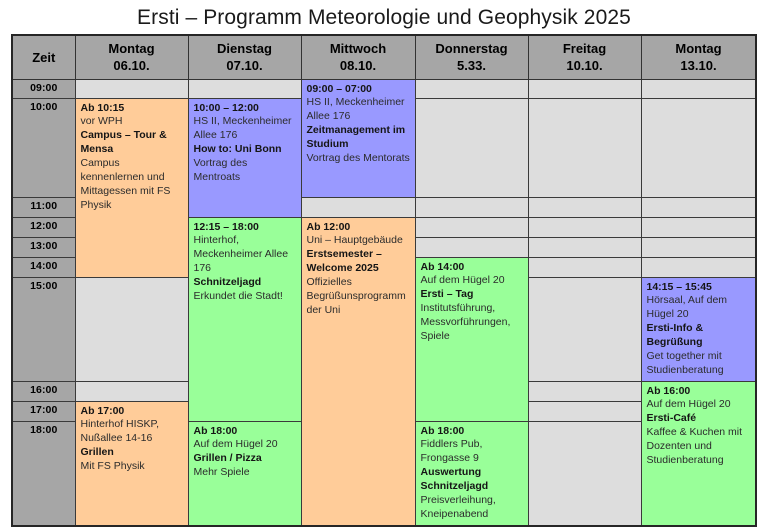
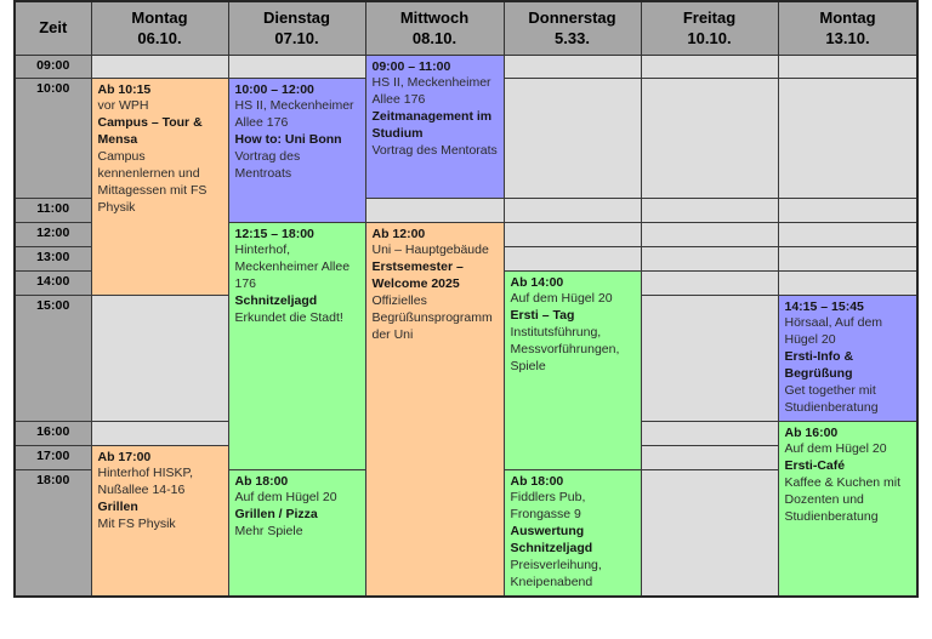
- Ersti – Programm Meteorologie und Geophysik 2025
  Zeit	Montag 06.10.	Dienstag 07.10.	Mittwoch 08.10.	Donnerstag 5.33.	Freitag 10.10.	Montag 13.10.
- 09:00			09:00 – 07:00 HS II, Meckenheimer Allee 176 Zeitmanagement im Studium Vortrag des Mentorats
+ 09:00			09:00 – 11:00 HS II, Meckenheimer Allee 176 Zeitmanagement im Studium Vortrag des Mentorats
  10:00	Ab 10:15 vor WPH Campus – Tour & Mensa Campus kennenlernen und Mittagessen mit FS Physik	10:00 – 12:00 HS II, Meckenheimer Allee 176 How to: Uni Bonn Vortrag des Mentroats
  11:00
  12:00	12:15 – 18:00 Hinterhof, Meckenheimer Allee 176 Schnitzeljagd Erkundet die Stadt!	Ab 12:00 Uni – Hauptgebäude Erstsemester – Welcome 2025 Offizielles Begrüßunsprogramm der Uni
  13:00
  14:00	Ab 14:00 Auf dem Hügel 20 Ersti – Tag Institutsführung, Messvorführungen, Spiele
  15:00			14:15 – 15:45 Hörsaal, Auf dem Hügel 20 Ersti-Info & Begrüßung Get together mit Studienberatung
  16:00			Ab 16:00 Auf dem Hügel 20 Ersti-Café Kaffee & Kuchen mit Dozenten und Studienberatung
  17:00	Ab 17:00 Hinterhof HISKP, Nußallee 14-16 Grillen Mit FS Physik
  18:00	Ab 18:00 Auf dem Hügel 20 Grillen / Pizza Mehr Spiele	Ab 18:00 Fiddlers Pub, Frongasse 9 Auswertung Schnitzeljagd Preisverleihung, Kneipenabend
